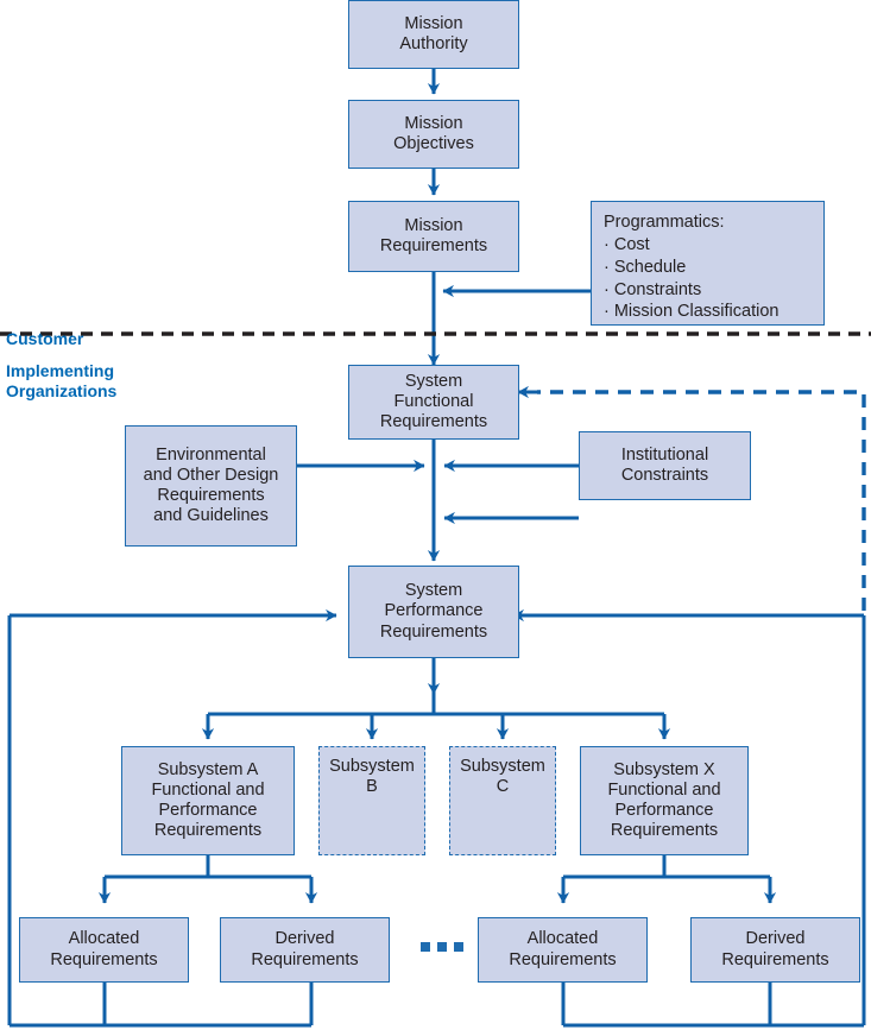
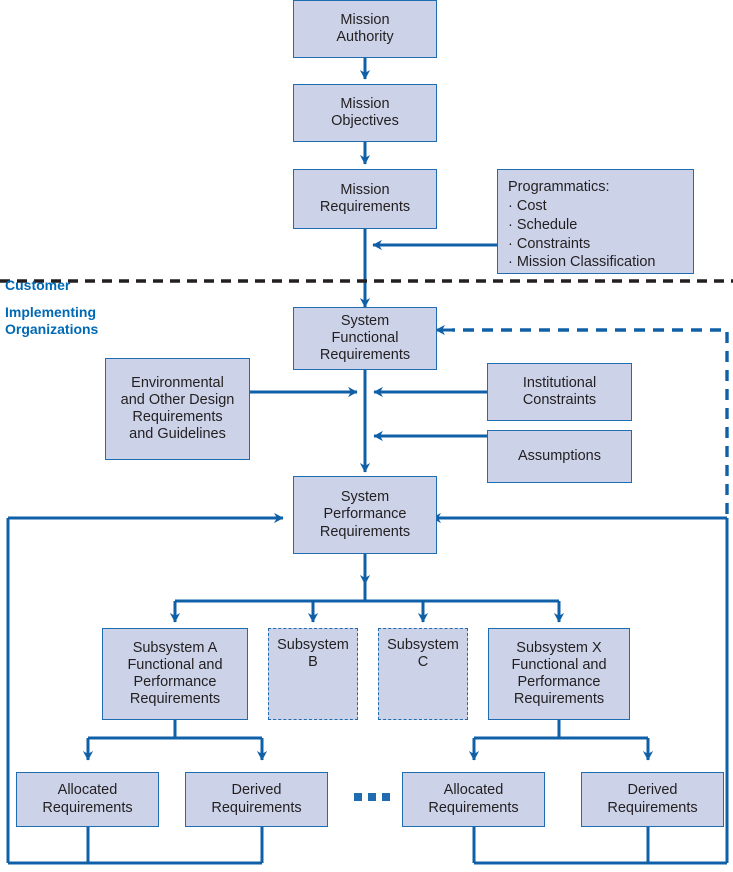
  Mission
  Authority
  Mission
  Objectives
  Mission
  Requirements
  Programmatics:
  · Cost
  · Schedule
  · Constraints
  · Mission Classification
  Customer
  Implementing
  Organizations
  System
  Functional
  Requirements
  Environmental
  and Other Design
  Requirements
  and Guidelines
  Institutional
  Constraints
+ Assumptions
  System
  Performance
  Requirements
  Subsystem A
  Functional and
  Performance
  Requirements
  Subsystem
  B
  Subsystem
  C
  Subsystem X
  Functional and
  Performance
  Requirements
  Allocated
  Requirements
  Derived
  Requirements
  Allocated
  Requirements
  Derived
  Requirements
